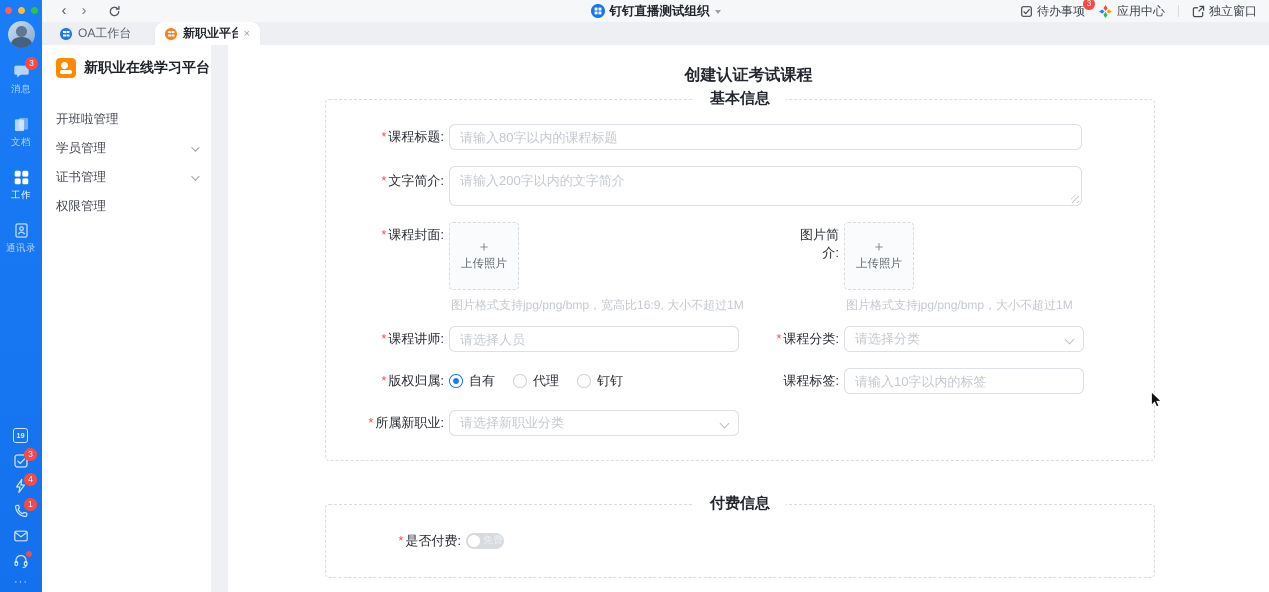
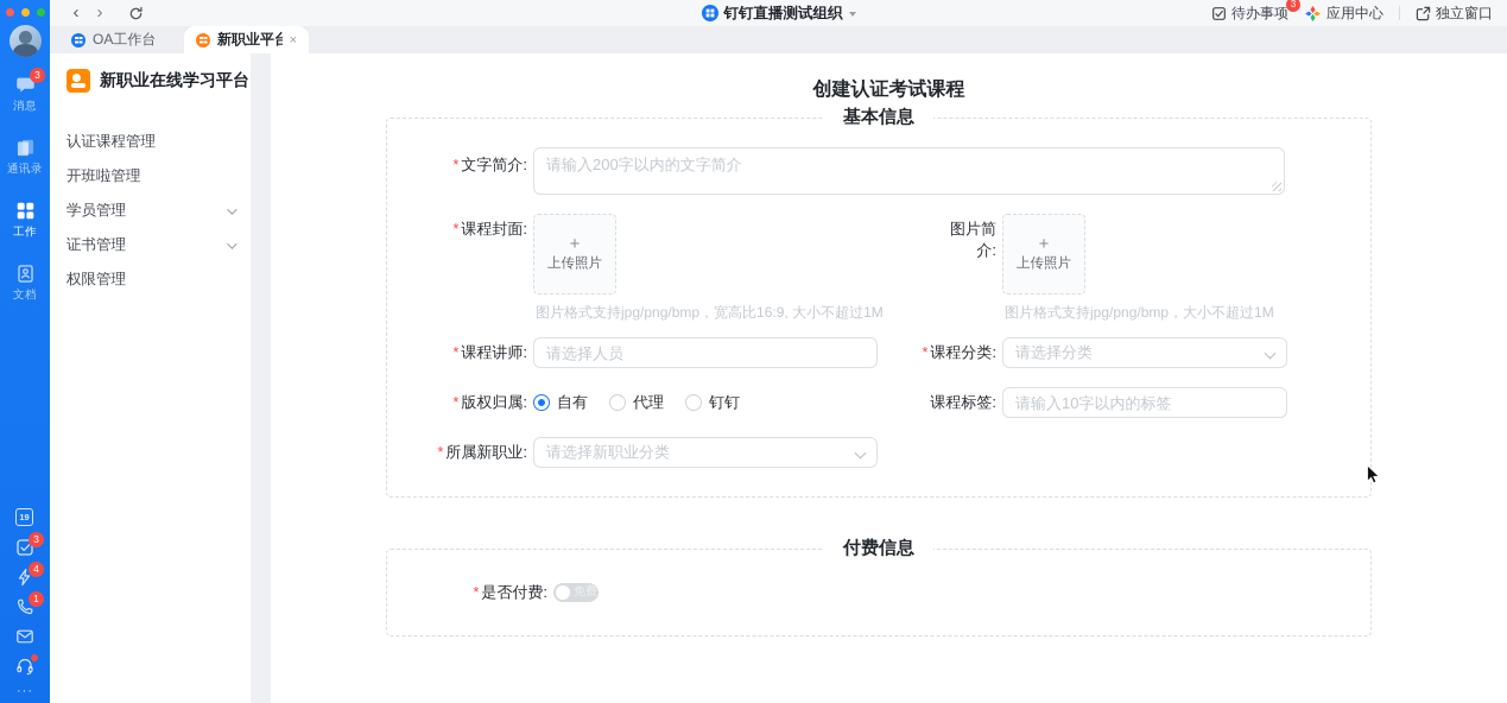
  3
  消息
- 文档
+ 通讯录
  工作
- 通讯录
+ 文档
  19
  3
  4
  1
  ···
  ‹
  ›
  钉钉直播测试组织
  待办事项
  3
  应用中心
  独立窗口
  OA工作台
  新职业平台
  ×
  新职业在线学习平台
+ 认证课程管理
  开班啦管理
  学员管理
  证书管理
  权限管理
  创建认证考试课程
  基本信息
- * 课程标题:
- 请输入80字以内的课程标题
  * 文字简介:
  请输入200字以内的文字简介
  * 课程封面:
  +
  上传照片
  图片格式支持jpg/png/bmp，宽高比16:9, 大小不超过1M
  图片简介:
  +
  上传照片
  图片格式支持jpg/png/bmp，大小不超过1M
  * 课程讲师:
  请选择人员
  * 课程分类:
  请选择分类
  * 版权归属:
  自有
  代理
  钉钉
  课程标签:
  请输入10字以内的标签
  * 所属新职业:
  请选择新职业分类
  付费信息
  * 是否付费:
  免费
